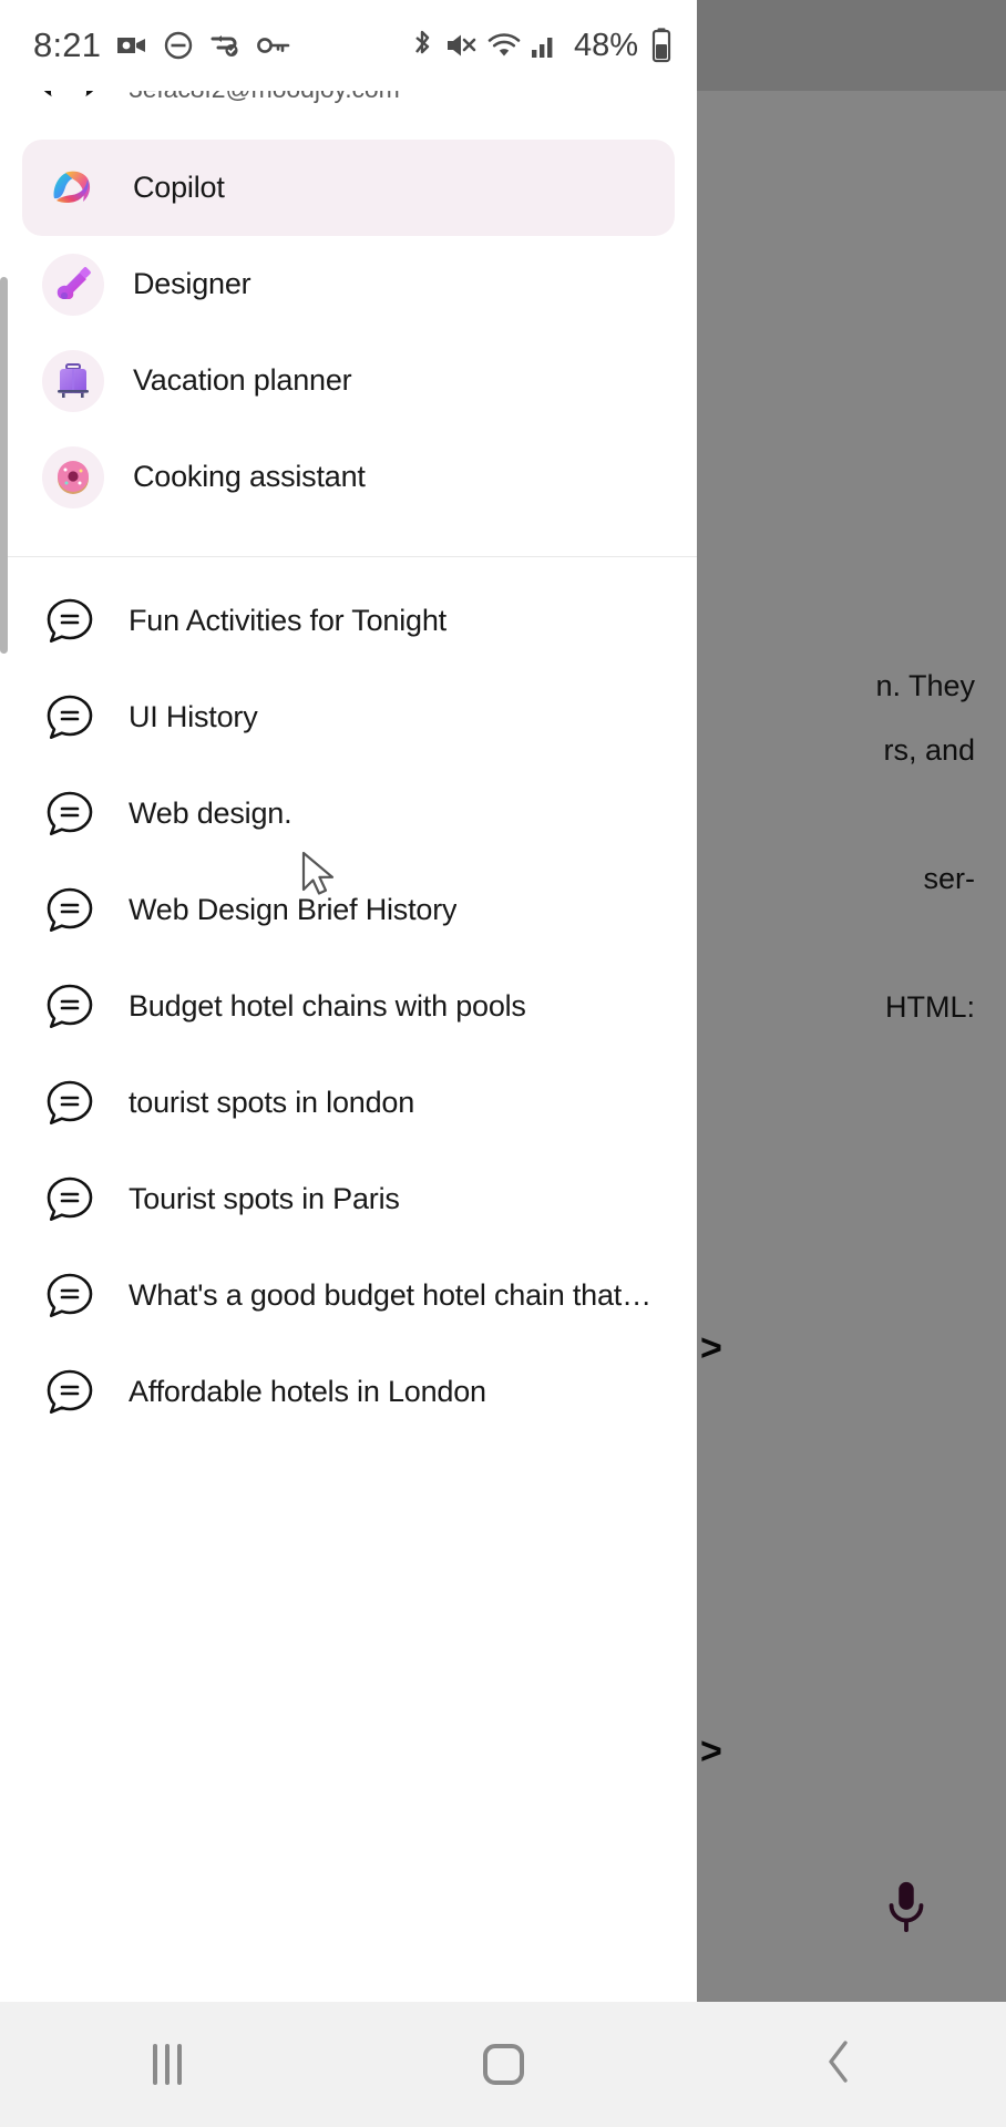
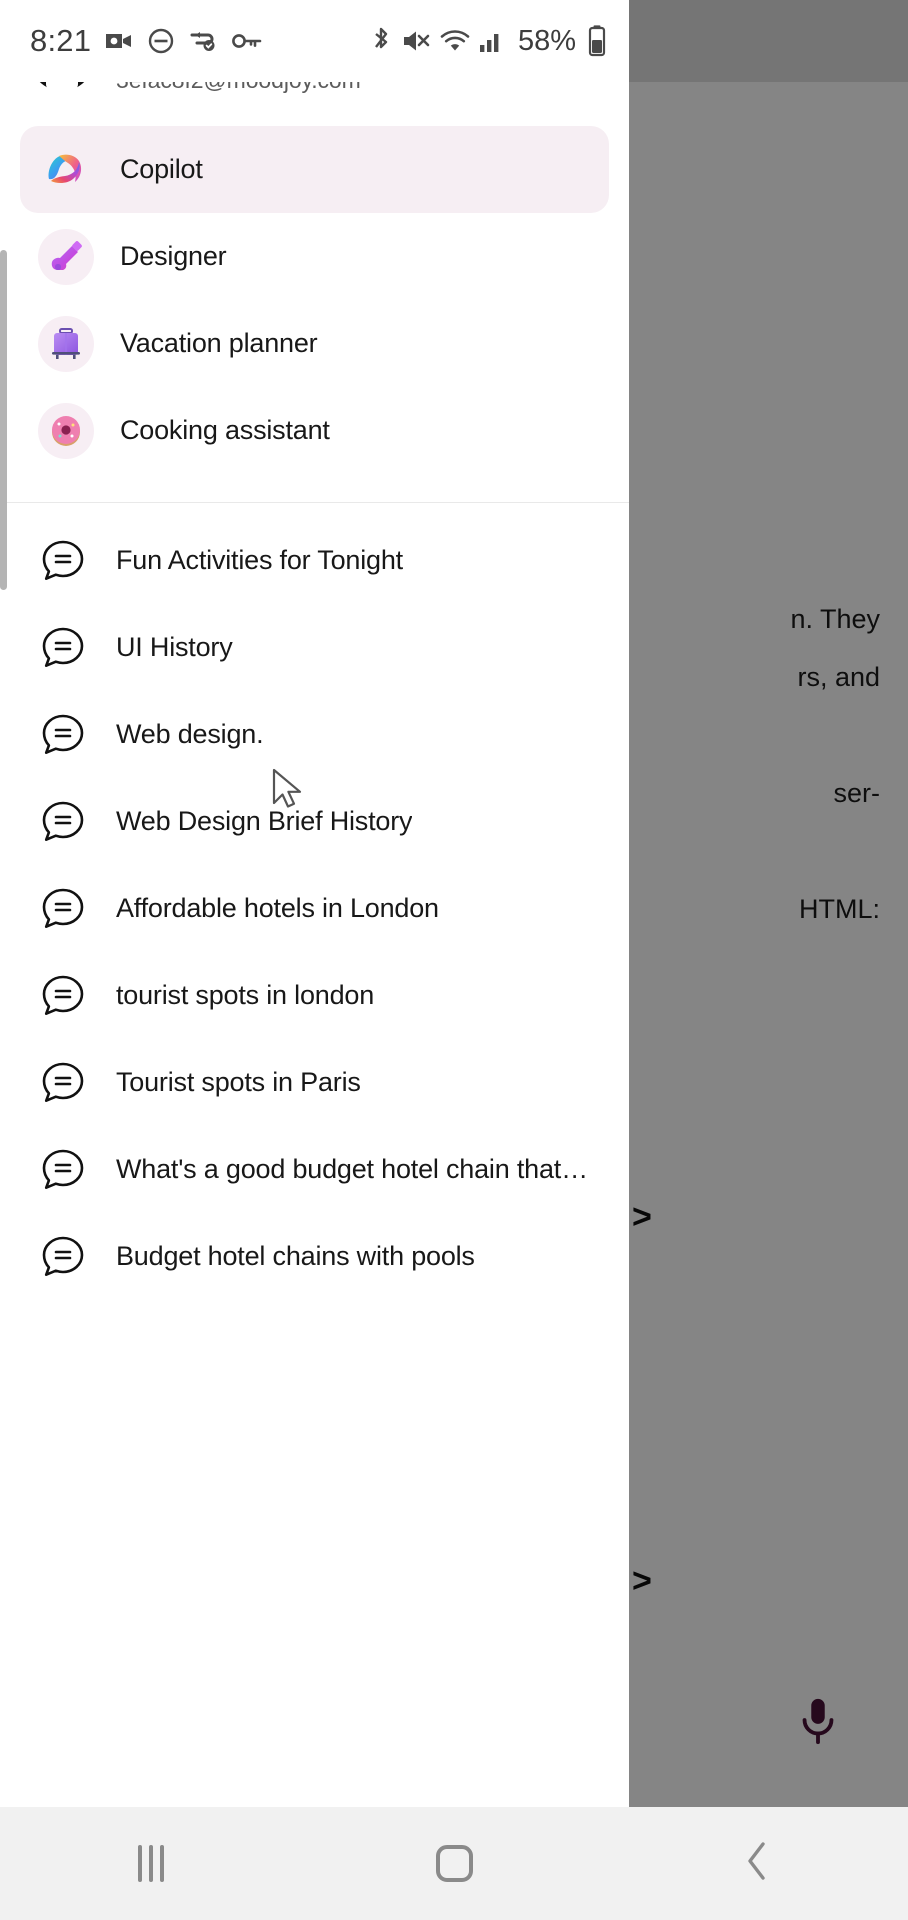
  n. They
  rs, and
  ser-
  HTML:
  >
  >
  8:21
- 48%
+ 58%
  Copilot
  Designer
  Vacation planner
  Cooking assistant
  Fun Activities for Tonight
  UI History
  Web design.
  Web Design Brief History
- Budget hotel chains with pools
+ Affordable hotels in London
  tourist spots in london
  Tourist spots in Paris
  What's a good budget hotel chain that us
- Affordable hotels in London
+ Budget hotel chains with pools
